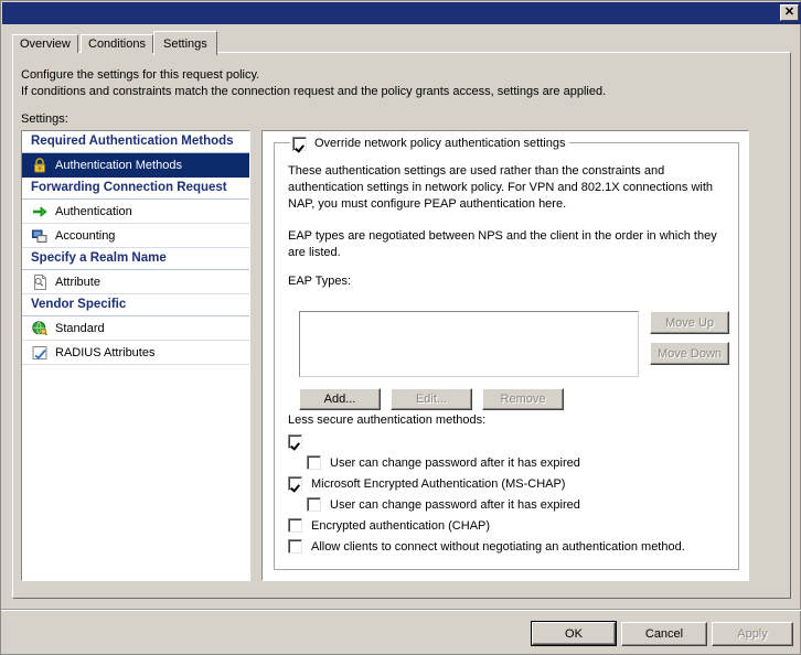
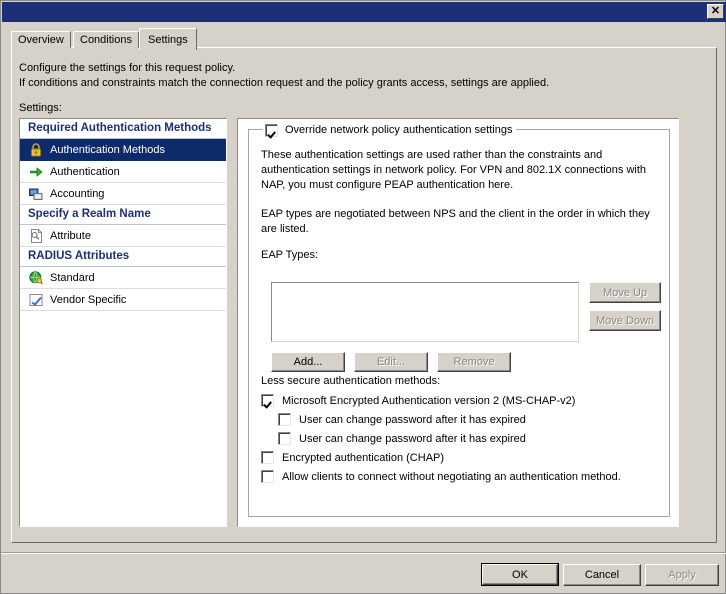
  ✕
  Overview
  Conditions
  Settings
  Configure the settings for this request policy.
  If conditions and constraints match the connection request and the policy grants access, settings are applied.
  Settings:
  Required Authentication Methods
  Authentication Methods
- Forwarding Connection Request
  Authentication
  Accounting
  Specify a Realm Name
  Attribute
- Vendor Specific
+ RADIUS Attributes
  Standard
- RADIUS Attributes
+ Vendor Specific
  Override network policy authentication settings
  These authentication settings are used rather than the constraints and authentication settings in network policy. For VPN and 802.1X connections with NAP, you must configure PEAP authentication here.
  EAP types are negotiated between NPS and the client in the order in which they are listed.
  EAP Types:
  Move Up
  Move Down
  Add...
  Edit...
  Remove
  Less secure authentication methods:
+ Microsoft Encrypted Authentication version 2 (MS-CHAP-v2)
  User can change password after it has expired
- Microsoft Encrypted Authentication (MS-CHAP)
  User can change password after it has expired
  Encrypted authentication (CHAP)
  Allow clients to connect without negotiating an authentication method.
  OK
  Cancel
  Apply
